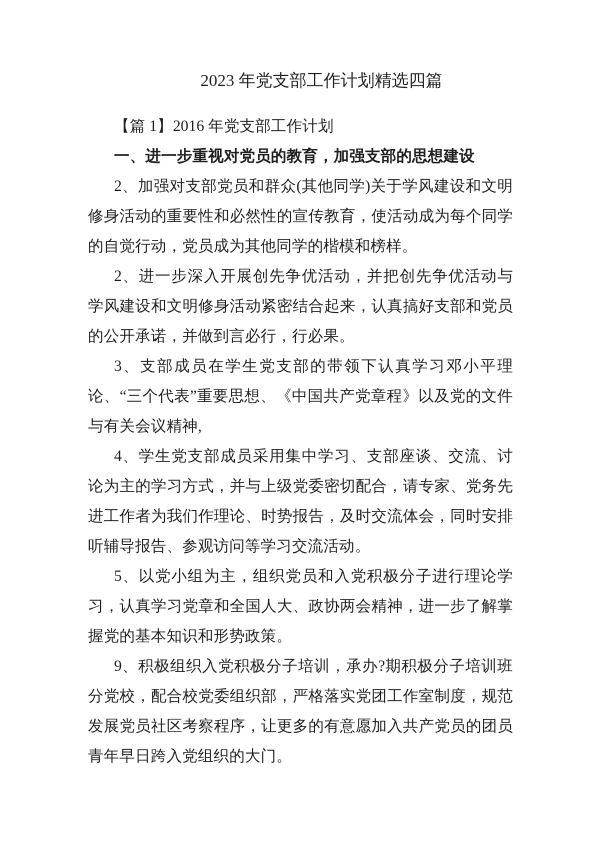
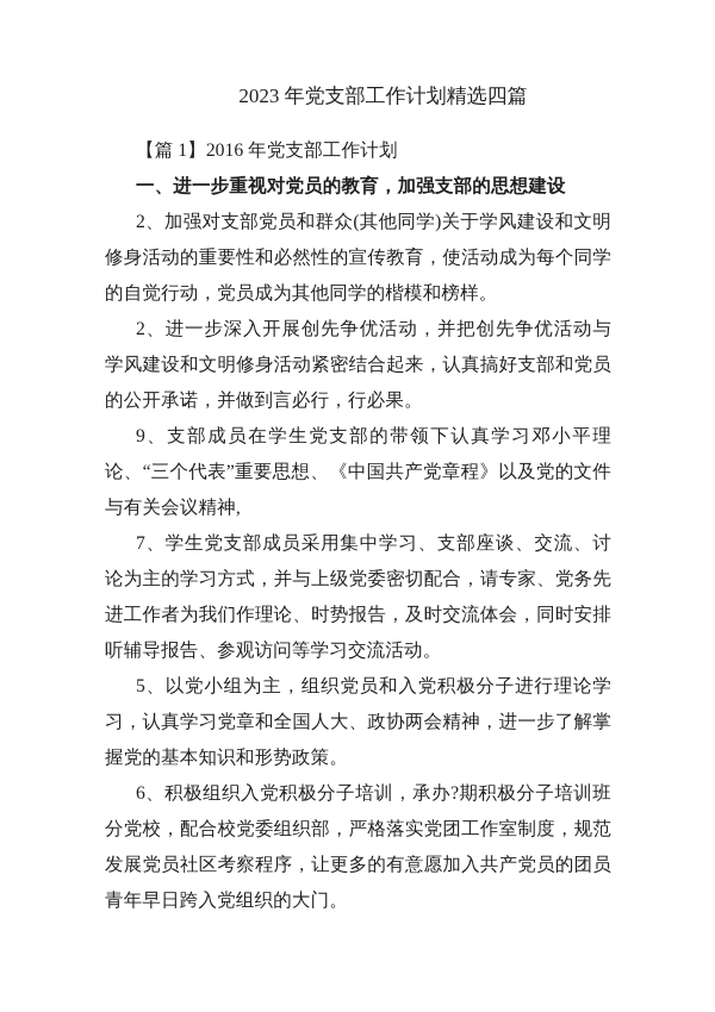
  2023 年党支部工作计划精选四篇
  【篇 1】2016 年党支部工作计划
  一、进一步重视对党员的教育，加强支部的思想建设
  2、加强对支部党员和群众(其他同学)关于学风建设和文明修身活动的重要性和必然性的宣传教育，使活动成为每个同学的自觉行动，党员成为其他同学的楷模和榜样。
  2、进一步深入开展创先争优活动，并把创先争优活动与学风建设和文明修身活动紧密结合起来，认真搞好支部和党员的公开承诺，并做到言必行，行必果。
- 3、支部成员在学生党支部的带领下认真学习邓小平理论、“三个代表”重要思想、《中国共产党章程》以及党的文件与有关会议精神,
+ 9、支部成员在学生党支部的带领下认真学习邓小平理论、“三个代表”重要思想、《中国共产党章程》以及党的文件与有关会议精神,
- 4、学生党支部成员采用集中学习、支部座谈、交流、讨论为主的学习方式，并与上级党委密切配合，请专家、党务先进工作者为我们作理论、时势报告，及时交流体会，同时安排听辅导报告、参观访问等学习交流活动。
+ 7、学生党支部成员采用集中学习、支部座谈、交流、讨论为主的学习方式，并与上级党委密切配合，请专家、党务先进工作者为我们作理论、时势报告，及时交流体会，同时安排听辅导报告、参观访问等学习交流活动。
  5、以党小组为主，组织党员和入党积极分子进行理论学习，认真学习党章和全国人大、政协两会精神，进一步了解掌握党的基本知识和形势政策。
- 9、积极组织入党积极分子培训，承办?期积极分子培训班分党校，配合校党委组织部，严格落实党团工作室制度，规范发展党员社区考察程序，让更多的有意愿加入共产党员的团员青年早日跨入党组织的大门。
+ 6、积极组织入党积极分子培训，承办?期积极分子培训班分党校，配合校党委组织部，严格落实党团工作室制度，规范发展党员社区考察程序，让更多的有意愿加入共产党员的团员青年早日跨入党组织的大门。
